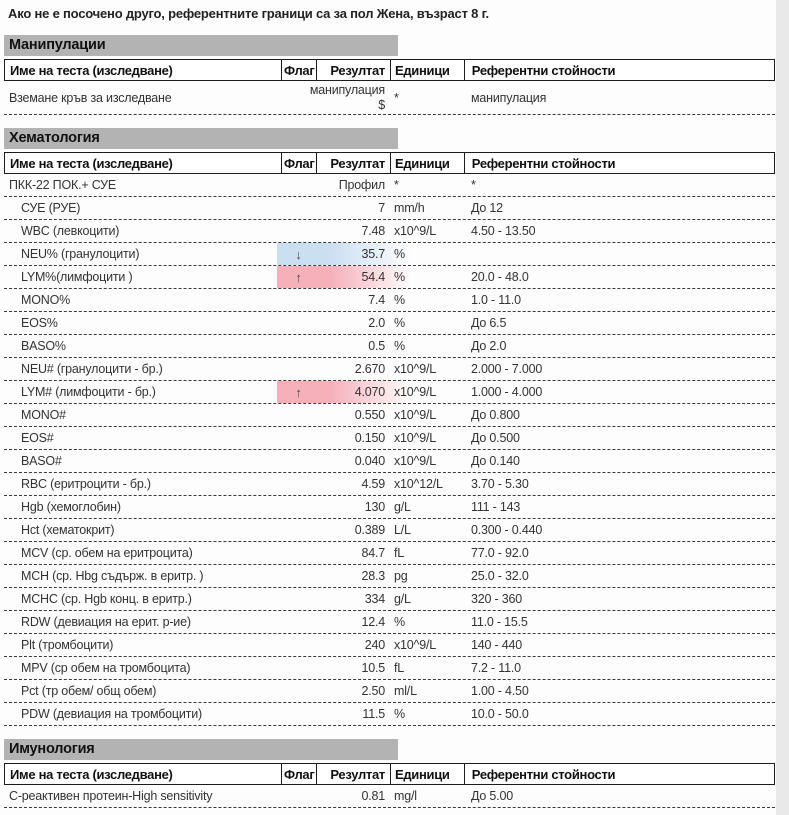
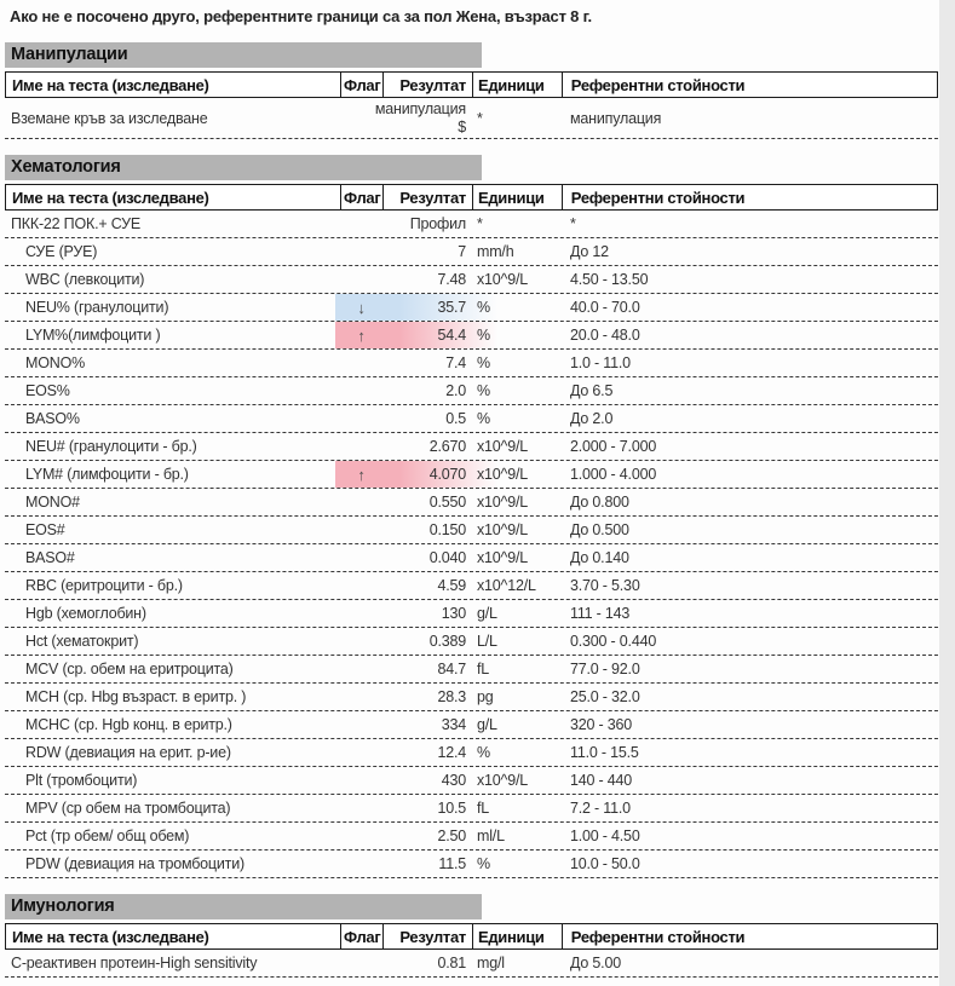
  Ако не е посочено друго, референтните граници са за пол Жена, възраст 8 г.
  Манипулации
  Име на теста (изследване)
  Флаг
  Резултат
  Единици
  Референтни стойности
  Вземане кръв за изследване
  манипулация $
  *
  манипулация
  Хематология
  Име на теста (изследване)
  Флаг
  Резултат
  Единици
  Референтни стойности
  ПКК-22 ПОК.+ СУЕ
  Профил
  *
  *
  СУЕ (РУЕ)
  7
  mm/h
  До 12
  WBC (левкоцити)
  7.48
  x10^9/L
  4.50 - 13.50
  NEU% (гранулоцити)
  ↓
  35.7
  %
+ 40.0 - 70.0
  LYM%(лимфоцити )
  ↑
  54.4
  %
  20.0 - 48.0
  MONO%
  7.4
  %
  1.0 - 11.0
  EOS%
  2.0
  %
  До 6.5
  BASO%
  0.5
  %
  До 2.0
  NEU# (гранулоцити - бр.)
  2.670
  x10^9/L
  2.000 - 7.000
  LYM# (лимфоцити - бр.)
  ↑
  4.070
  x10^9/L
  1.000 - 4.000
  MONO#
  0.550
  x10^9/L
  До 0.800
  EOS#
  0.150
  x10^9/L
  До 0.500
  BASO#
  0.040
  x10^9/L
  До 0.140
  RBC (еритроцити - бр.)
  4.59
  x10^12/L
  3.70 - 5.30
  Hgb (хемоглобин)
  130
  g/L
  111 - 143
  Hct (хематокрит)
  0.389
  L/L
  0.300 - 0.440
  MCV (ср. обем на еритроцита)
  84.7
  fL
  77.0 - 92.0
- MCH (ср. Hbg съдърж. в еритр. )
+ MCH (ср. Hbg възраст. в еритр. )
  28.3
  pg
  25.0 - 32.0
  MCHC (ср. Hgb конц. в еритр.)
  334
  g/L
  320 - 360
  RDW (девиация на ерит. р-ие)
  12.4
  %
  11.0 - 15.5
  Plt (тромбоцити)
- 240
+ 430
  x10^9/L
  140 - 440
  MPV (ср обем на тромбоцита)
  10.5
  fL
  7.2 - 11.0
  Pct (тр обем/ общ обем)
  2.50
  ml/L
  1.00 - 4.50
  PDW (девиация на тромбоцити)
  11.5
  %
  10.0 - 50.0
  Имунология
  Име на теста (изследване)
  Флаг
  Резултат
  Единици
  Референтни стойности
  С-реактивен протеин-High sensitivity
  0.81
  mg/l
  До 5.00
